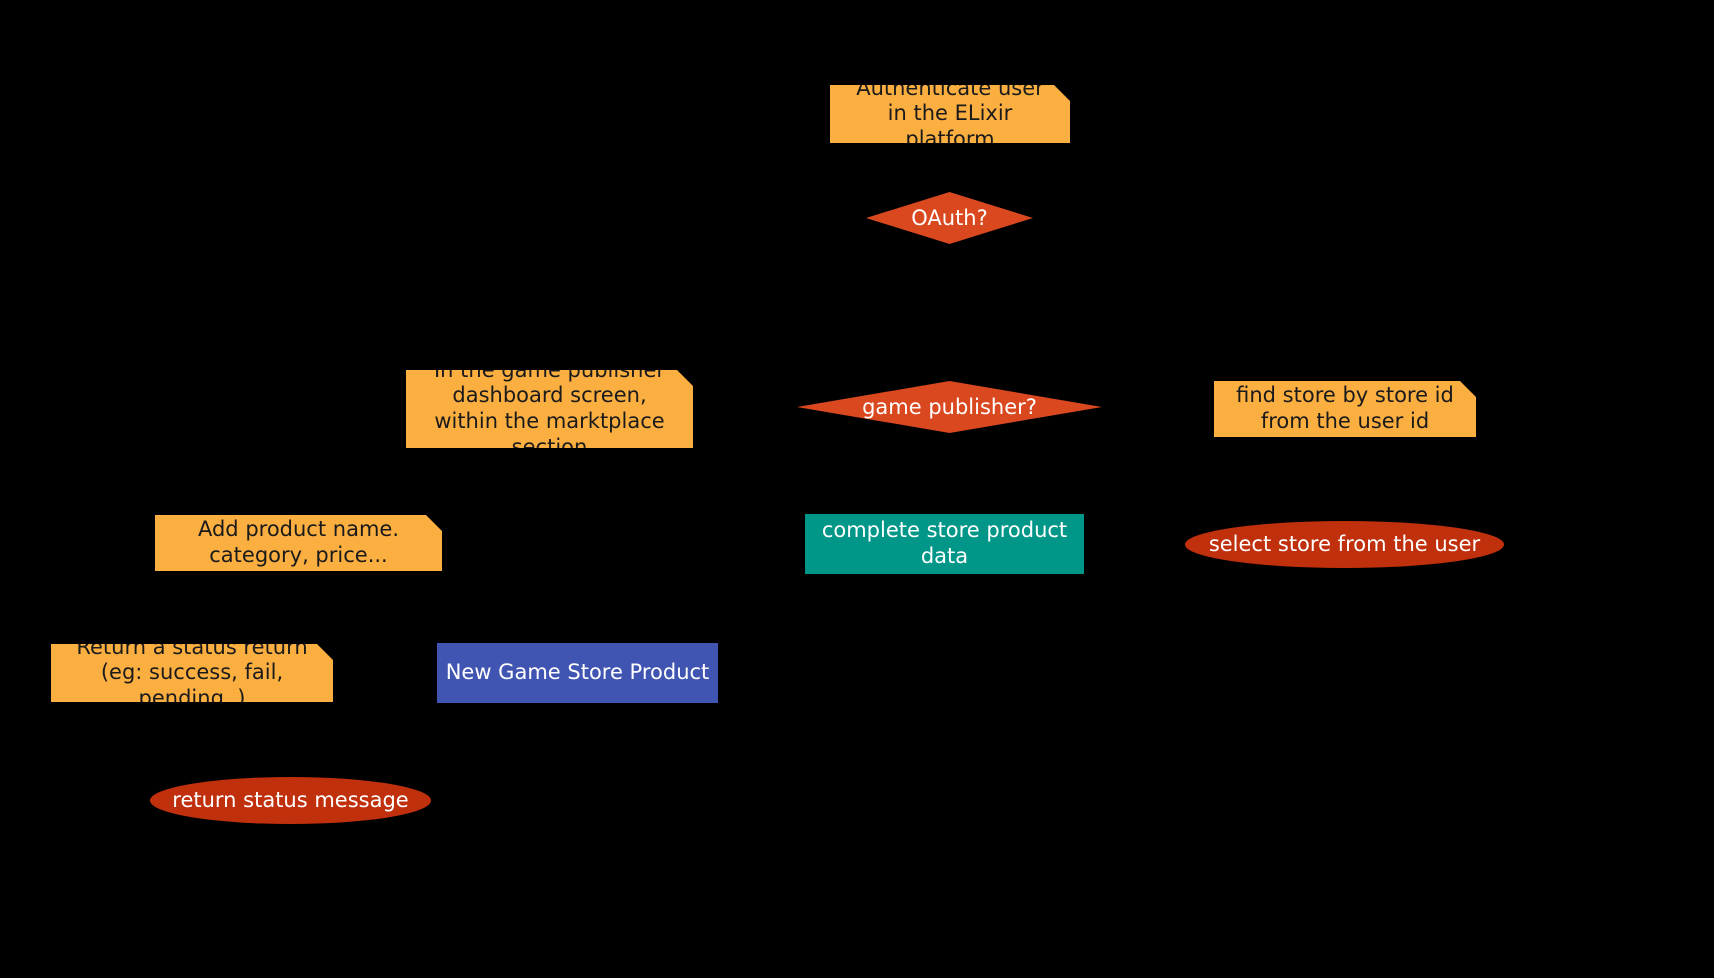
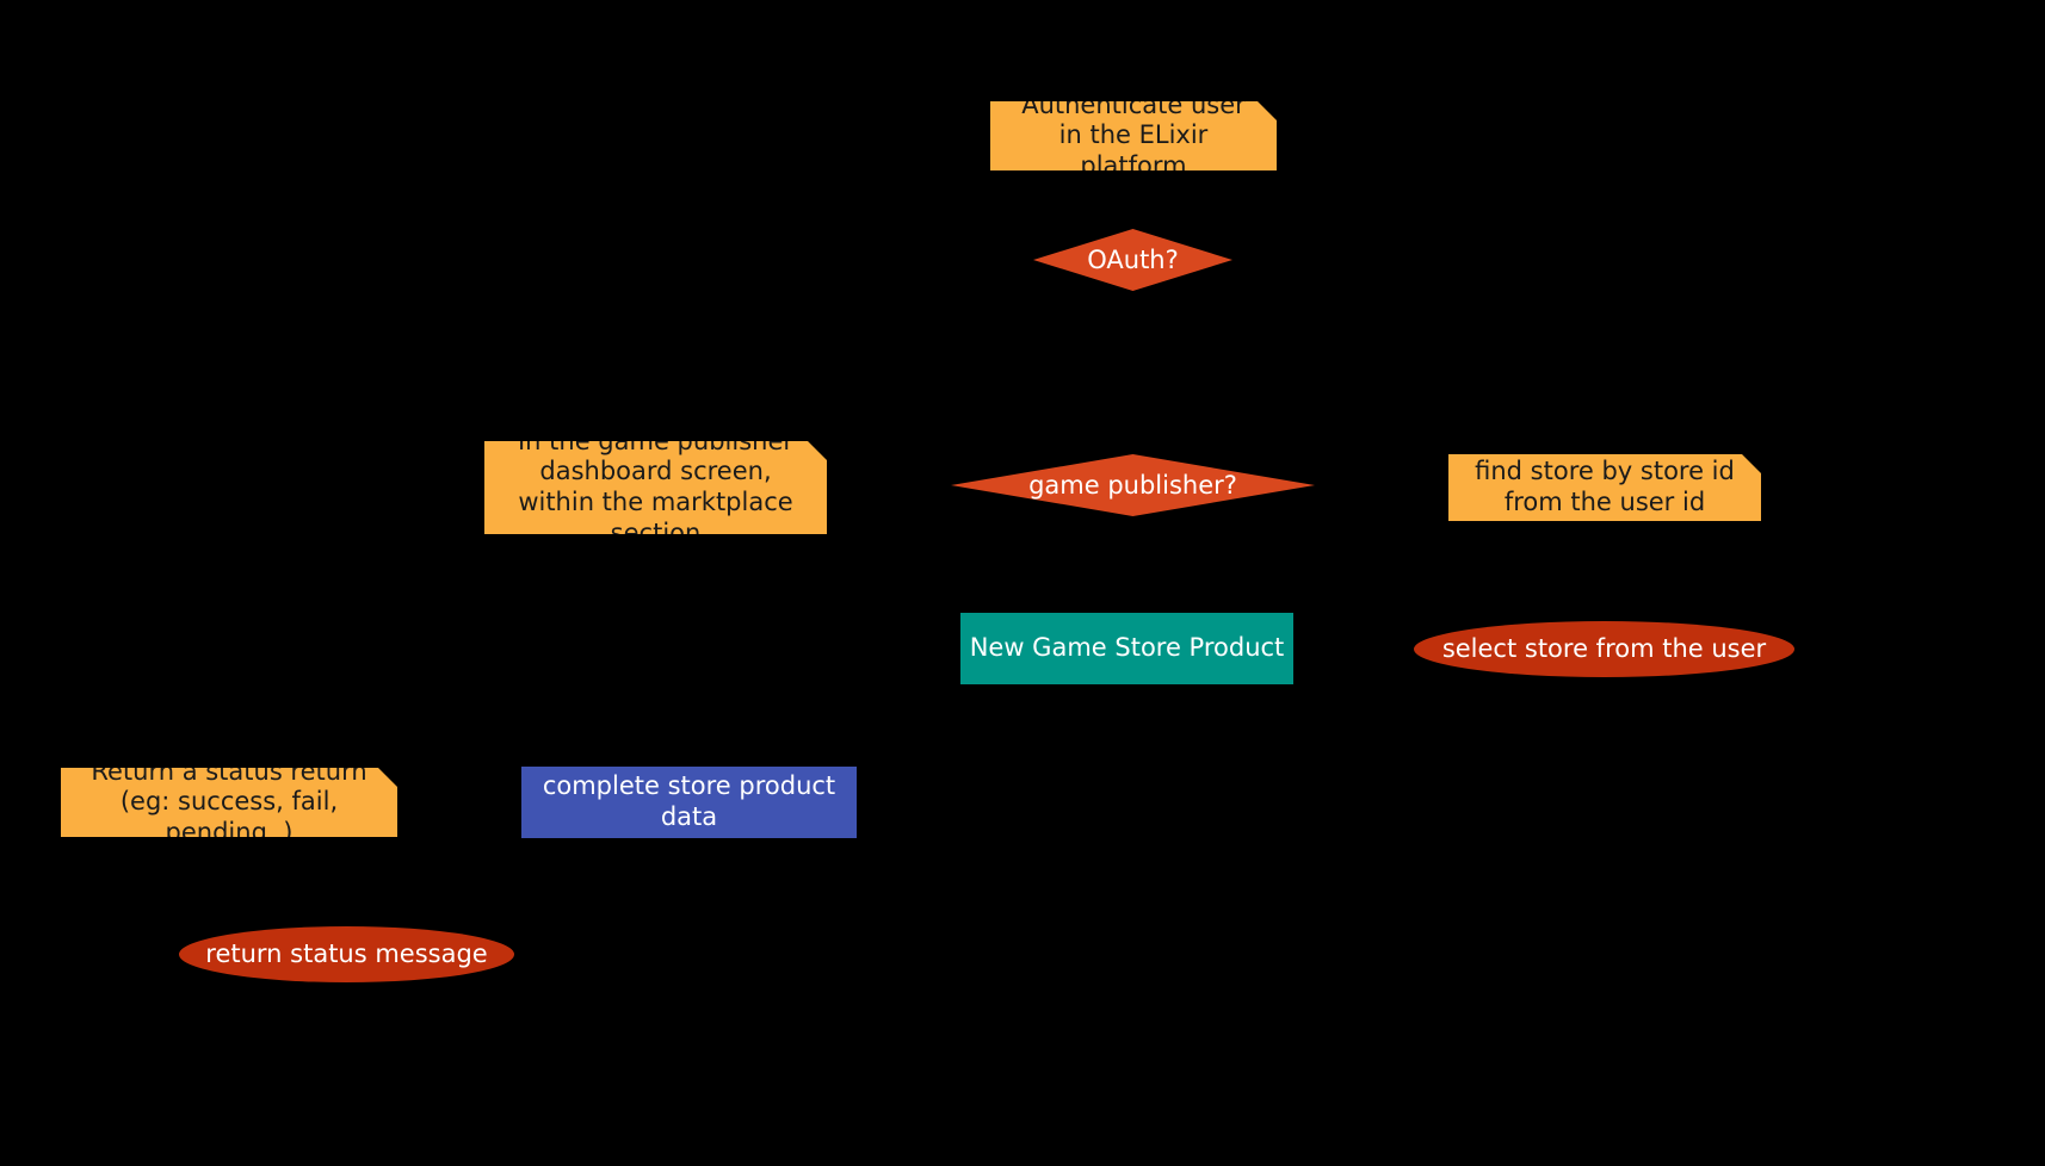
  Authenticate user in the ELixir platform
  OAuth?
  dashboard screen, within the marktplace section
  game publisher?
  find store by store id from the user id
- Add product name. category, price...
- complete store product data
+ New Game Store Product
  select store from the user
  Return a status return (eg: success, fail, pending..)
- New Game Store Product
+ complete store product data
  return status message
